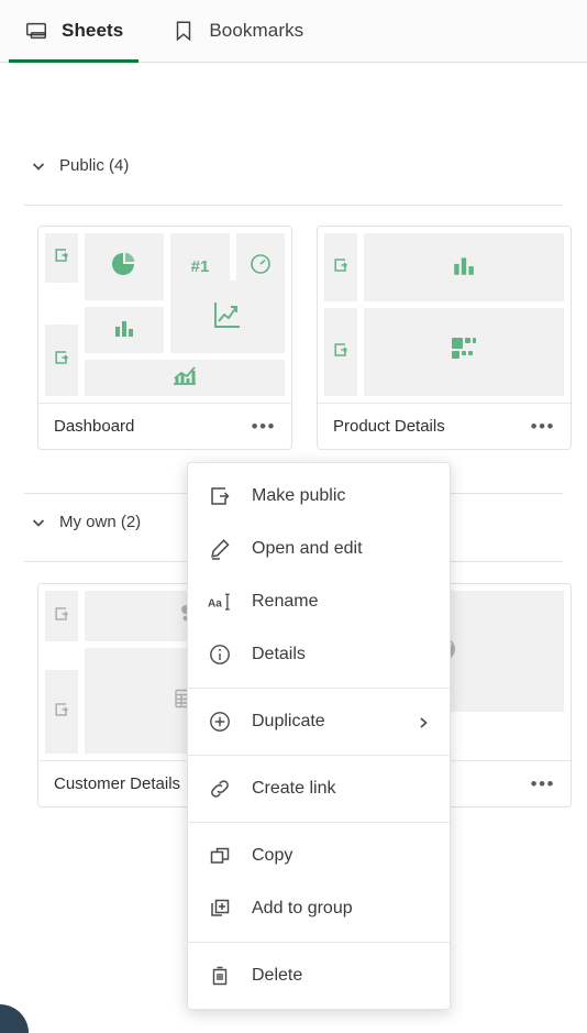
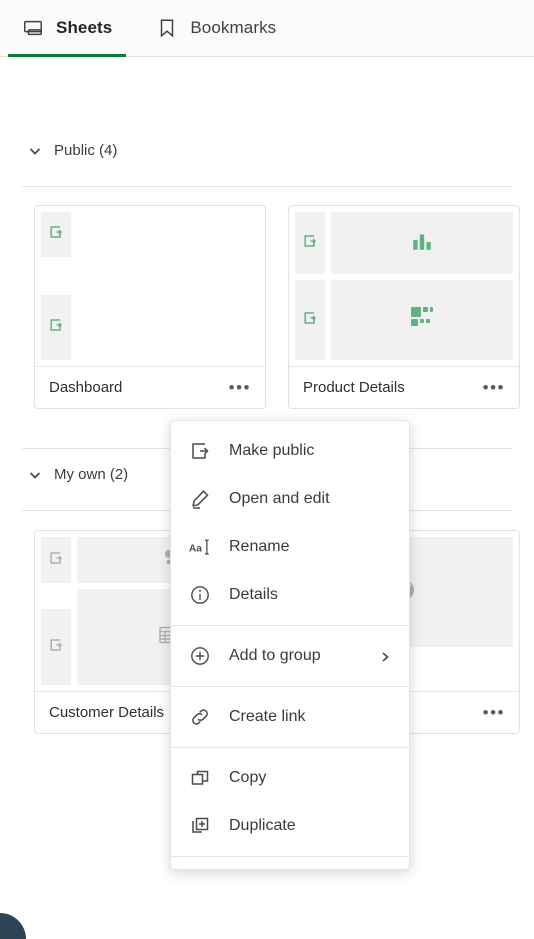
  Sheets
  Bookmarks
  Public (4)
- #1
  Dashboard
  •••
  Product Details
  •••
  My own (2)
  Customer Details
  •••
  Make public
  Open and edit
  Aa
  Rename
  Details
- Duplicate
+ Add to group
  Create link
  Copy
- Add to group
+ Duplicate
- Delete
